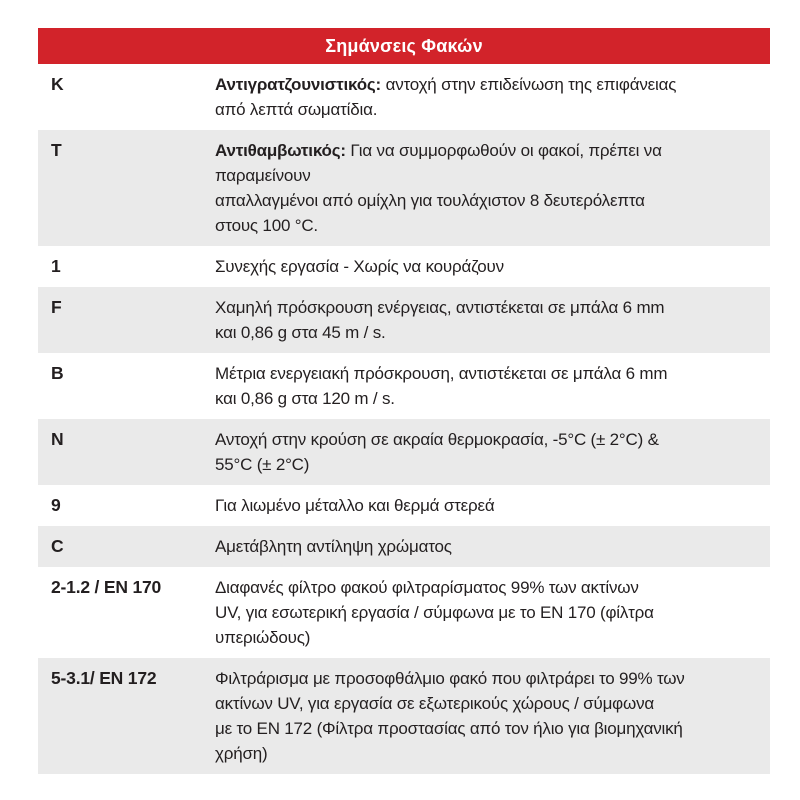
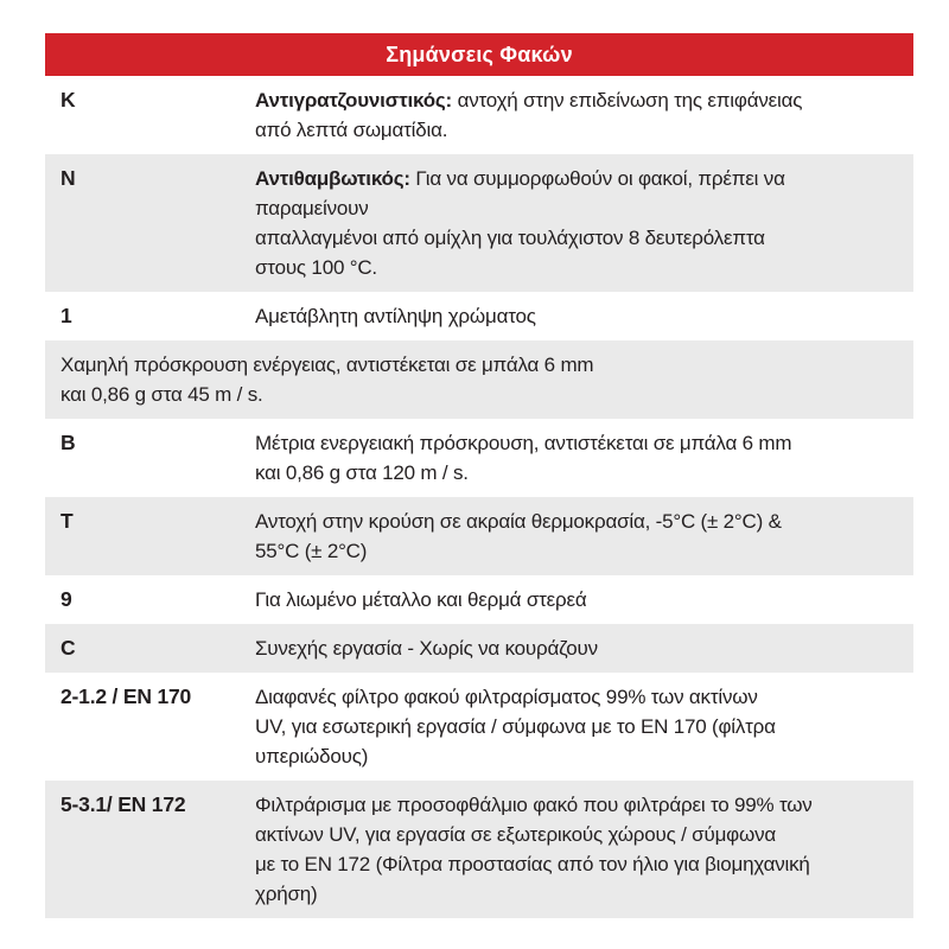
  Σημάνσεις Φακών
  K
  Αντιγρατζουνιστικός: αντοχή στην επιδείνωση της επιφάνειας
  από λεπτά σωματίδια.
- T
+ N
  Αντιθαμβωτικός: Για να συμμορφωθούν οι φακοί, πρέπει να
  παραμείνουν
  απαλλαγμένοι από ομίχλη για τουλάχιστον 8 δευτερόλεπτα
  στους 100 °C.
  1
- Συνεχής εργασία - Χωρίς να κουράζουν
+ Αμετάβλητη αντίληψη χρώματος
- F
  Χαμηλή πρόσκρουση ενέργειας, αντιστέκεται σε μπάλα 6 mm
  και 0,86 g στα 45 m / s.
  B
  Μέτρια ενεργειακή πρόσκρουση, αντιστέκεται σε μπάλα 6 mm
  και 0,86 g στα 120 m / s.
- N
+ T
  Αντοχή στην κρούση σε ακραία θερμοκρασία, -5°C (± 2°C) &
  55°C (± 2°C)
  9
  Για λιωμένο μέταλλο και θερμά στερεά
  C
- Αμετάβλητη αντίληψη χρώματος
+ Συνεχής εργασία - Χωρίς να κουράζουν
  2-1.2 / EN 170
  Διαφανές φίλτρο φακού φιλτραρίσματος 99% των ακτίνων
  UV, για εσωτερική εργασία / σύμφωνα με το EN 170 (φίλτρα
  υπεριώδους)
  5-3.1/ EN 172
  Φιλτράρισμα με προσοφθάλμιο φακό που φιλτράρει το 99% των
  ακτίνων UV, για εργασία σε εξωτερικούς χώρους / σύμφωνα
  με το EN 172 (Φίλτρα προστασίας από τον ήλιο για βιομηχανική
  χρήση)
